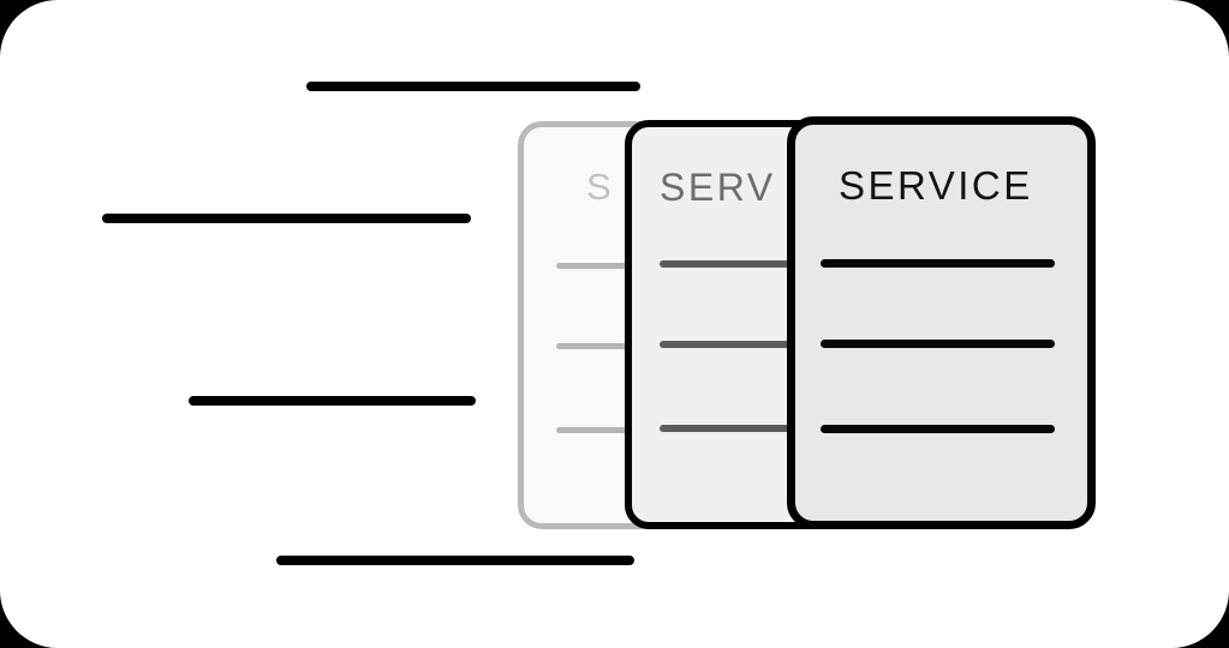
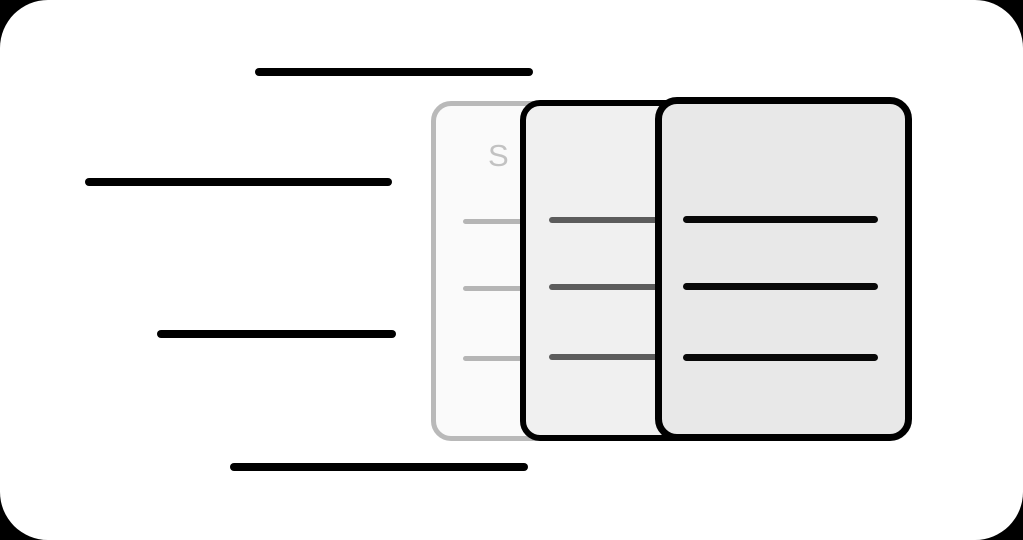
  S
- SERV
- SERVICE
